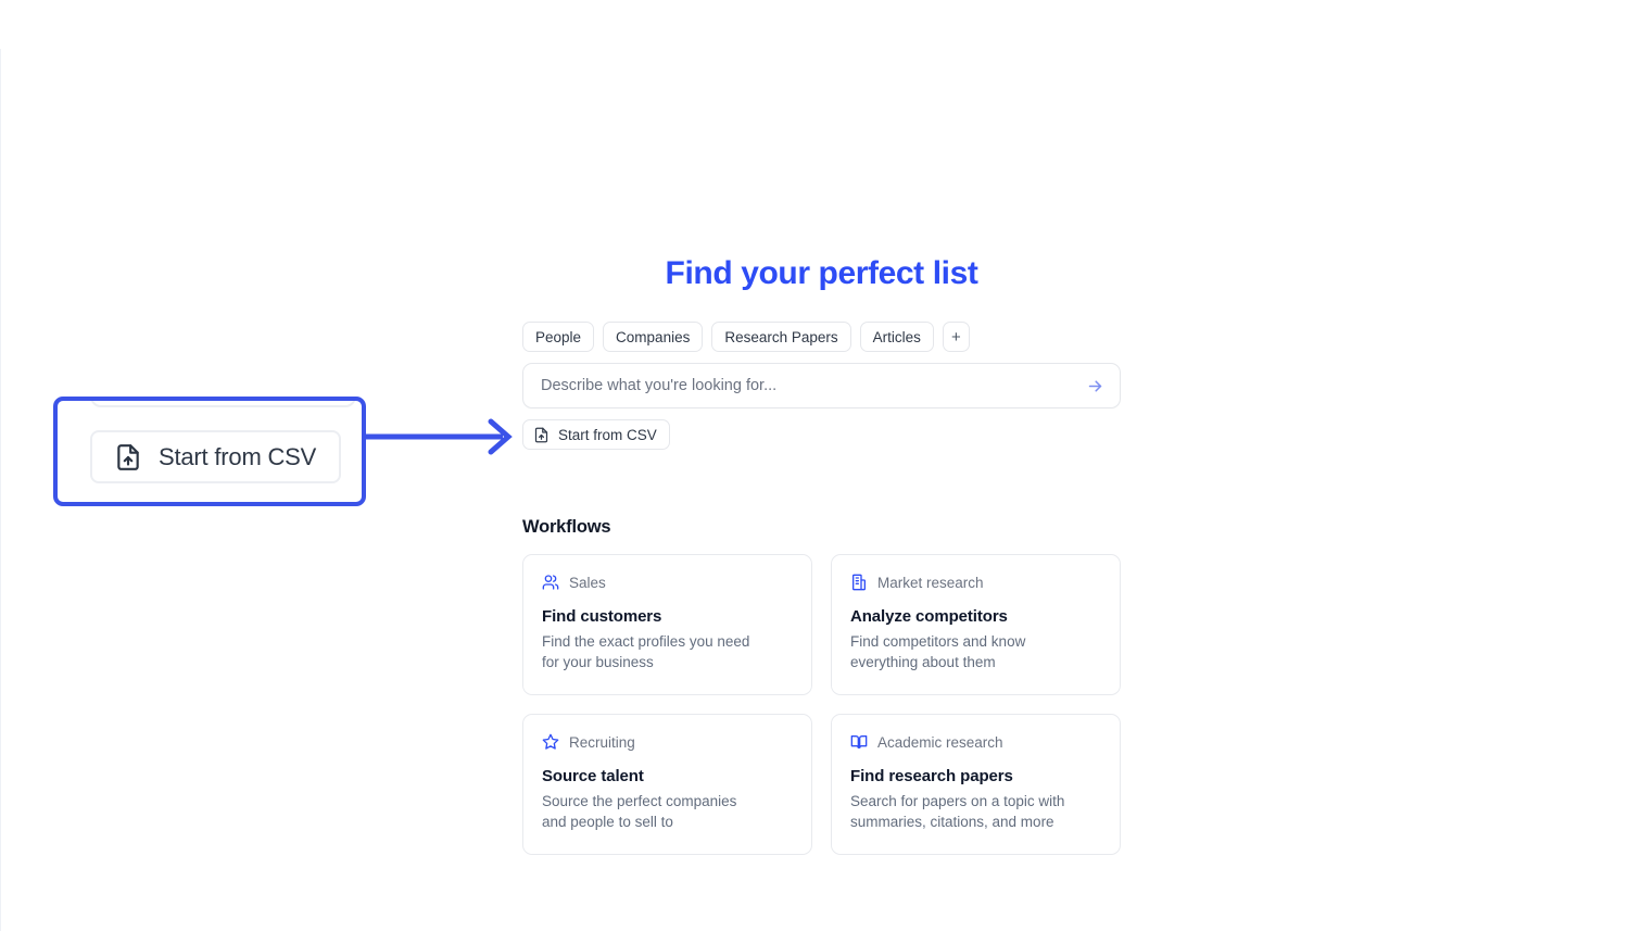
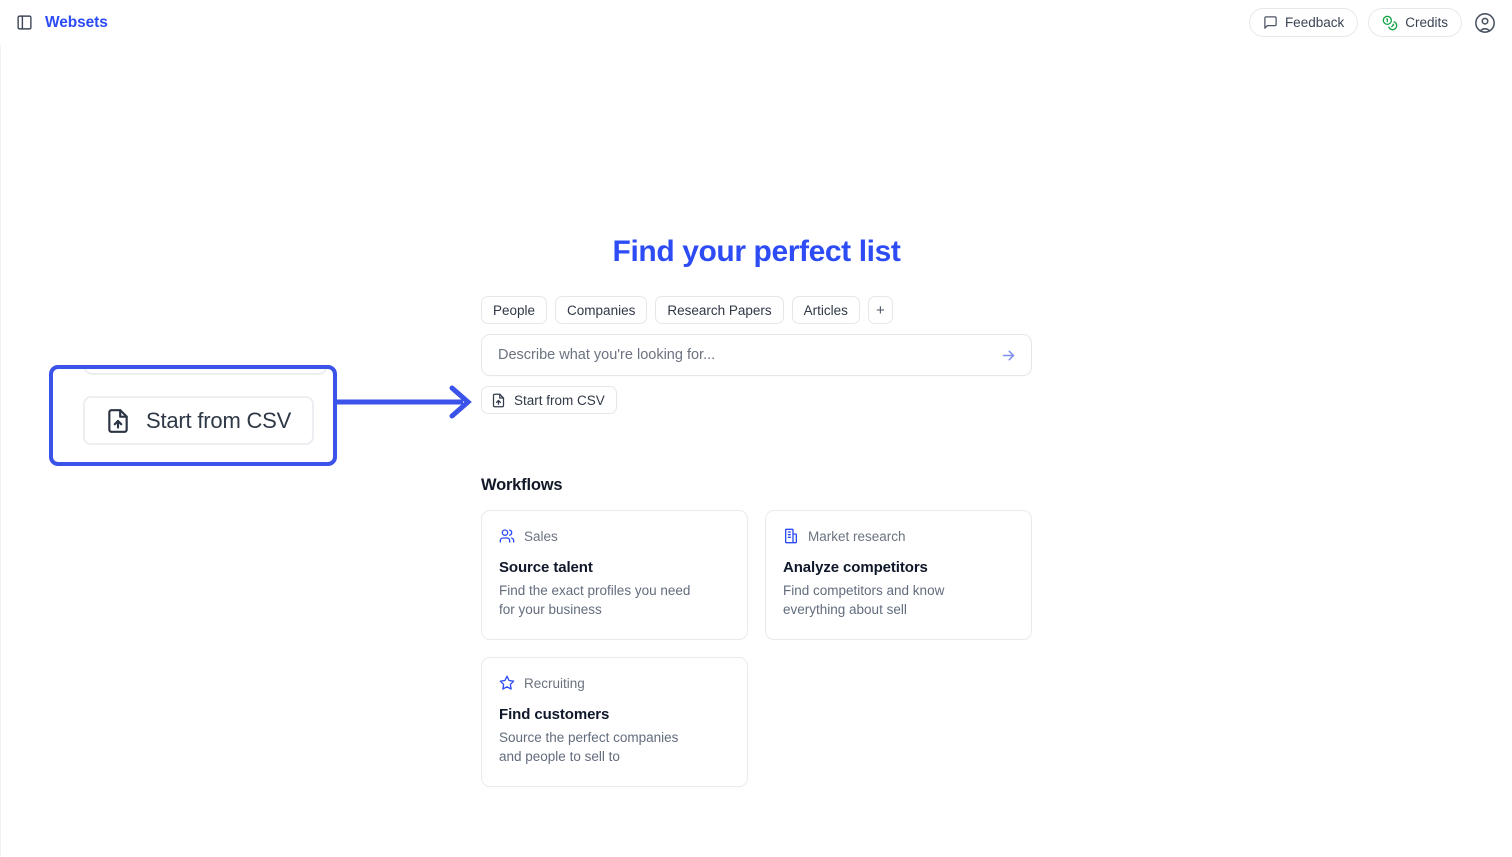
+ Websets
+ Feedback
+ Credits
  Find your perfect list
  People
  Companies
  Research Papers
  Articles
  +
  Describe what you're looking for...
  Start from CSV
  Workflows
  Sales
- Find customers
+ Source talent
  Find the exact profiles you need for your business
  Market research
  Analyze competitors
- Find competitors and know everything about them
+ Find competitors and know everything about sell
  Recruiting
- Source talent
+ Find customers
  Source the perfect companies and people to sell to
- Academic research
- Find research papers
- Search for papers on a topic with summaries, citations, and more
  Start from CSV
